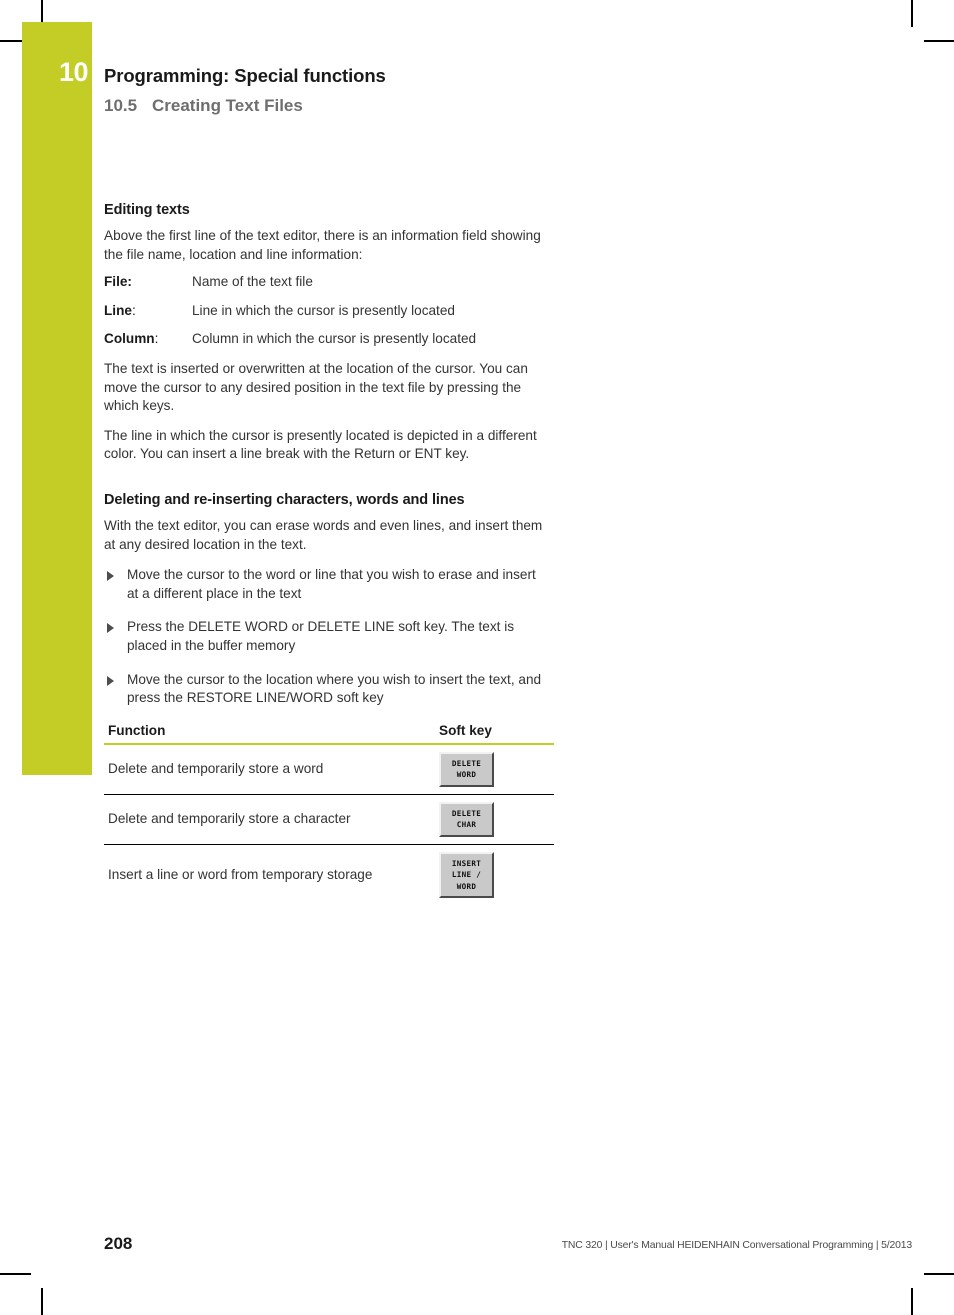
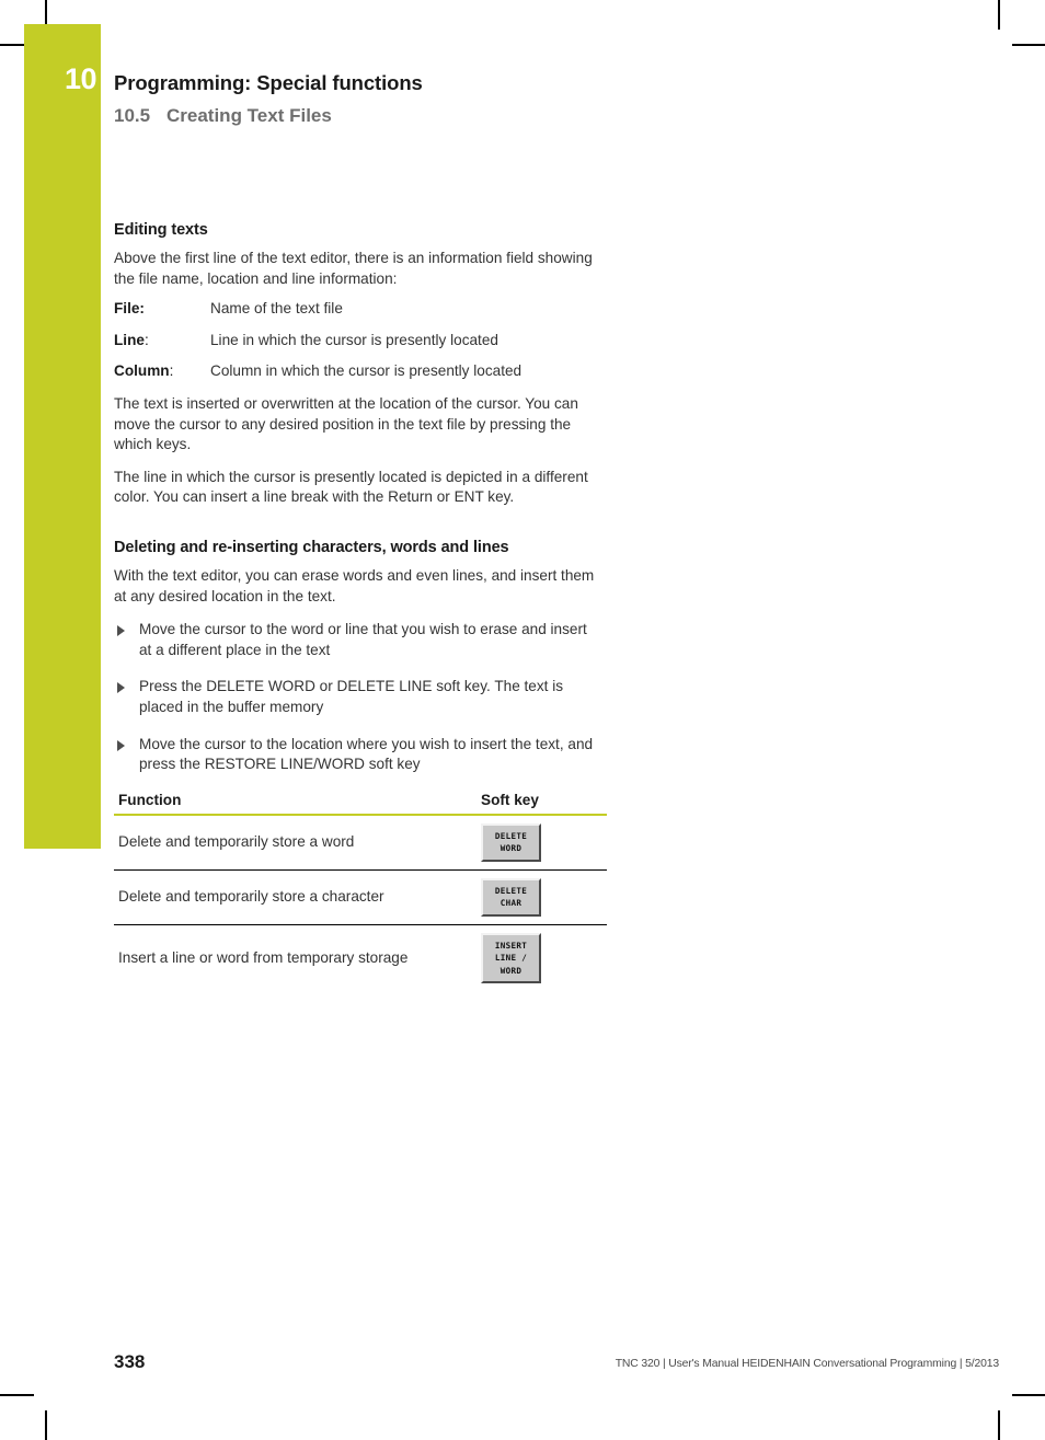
  10
  Programming: Special functions
  10.5 Creating Text Files
  Editing texts
  Above the first line of the text editor, there is an information field showing the file name, location and line information:
  File:
  Name of the text file
  Line:
  Line in which the cursor is presently located
  Column:
  Column in which the cursor is presently located
  The text is inserted or overwritten at the location of the cursor. You can move the cursor to any desired position in the text file by pressing the which keys.
  The line in which the cursor is presently located is depicted in a different color. You can insert a line break with the Return or ENT key.
  Deleting and re-inserting characters, words and lines
  With the text editor, you can erase words and even lines, and insert them at any desired location in the text.
  Move the cursor to the word or line that you wish to erase and insert at a different place in the text
  Press the DELETE WORD or DELETE LINE soft key. The text is placed in the buffer memory
  Move the cursor to the location where you wish to insert the text, and press the RESTORE LINE/WORD soft key
  Function	Soft key
  Delete and temporarily store a word	DELETE WORD
  Delete and temporarily store a character	DELETE CHAR
  Insert a line or word from temporary storage	INSERT LINE / WORD
- 208
+ 338
  TNC 320 | User's Manual HEIDENHAIN Conversational Programming | 5/2013
